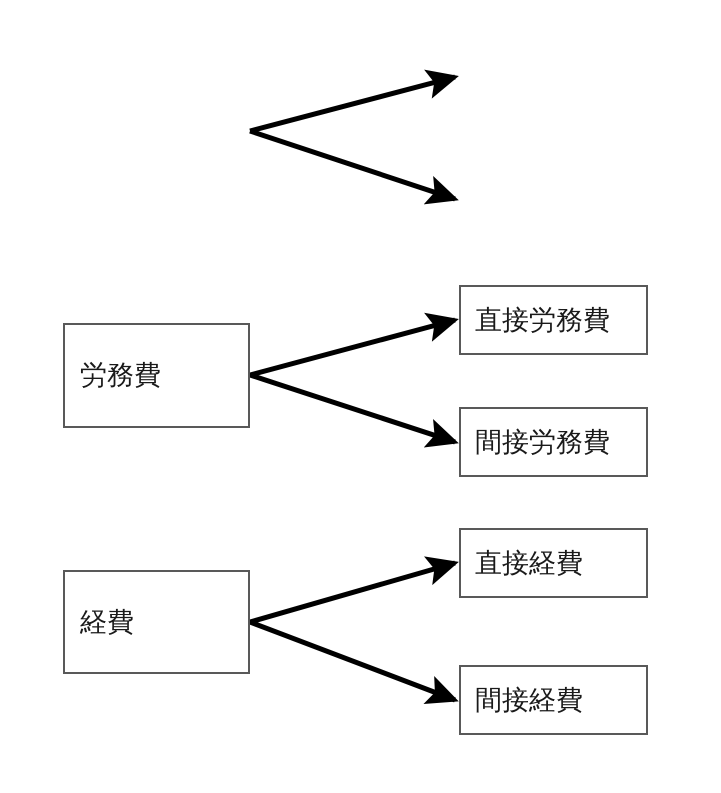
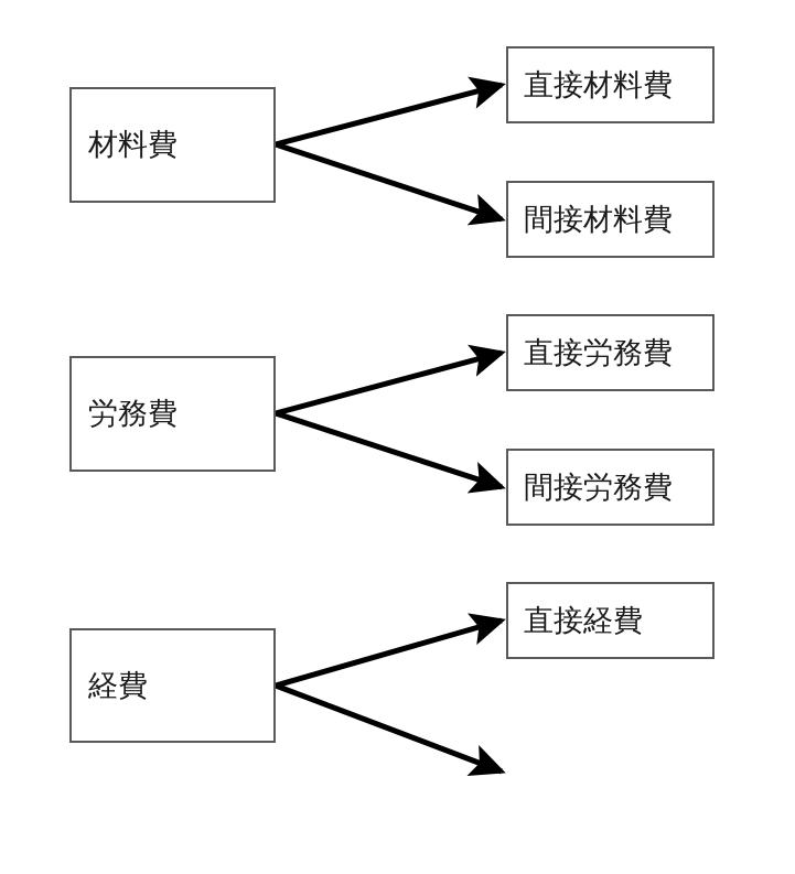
+ 材料費
+ 直接材料費
+ 間接材料費
  労務費
  直接労務費
  間接労務費
  経費
  直接経費
- 間接経費
